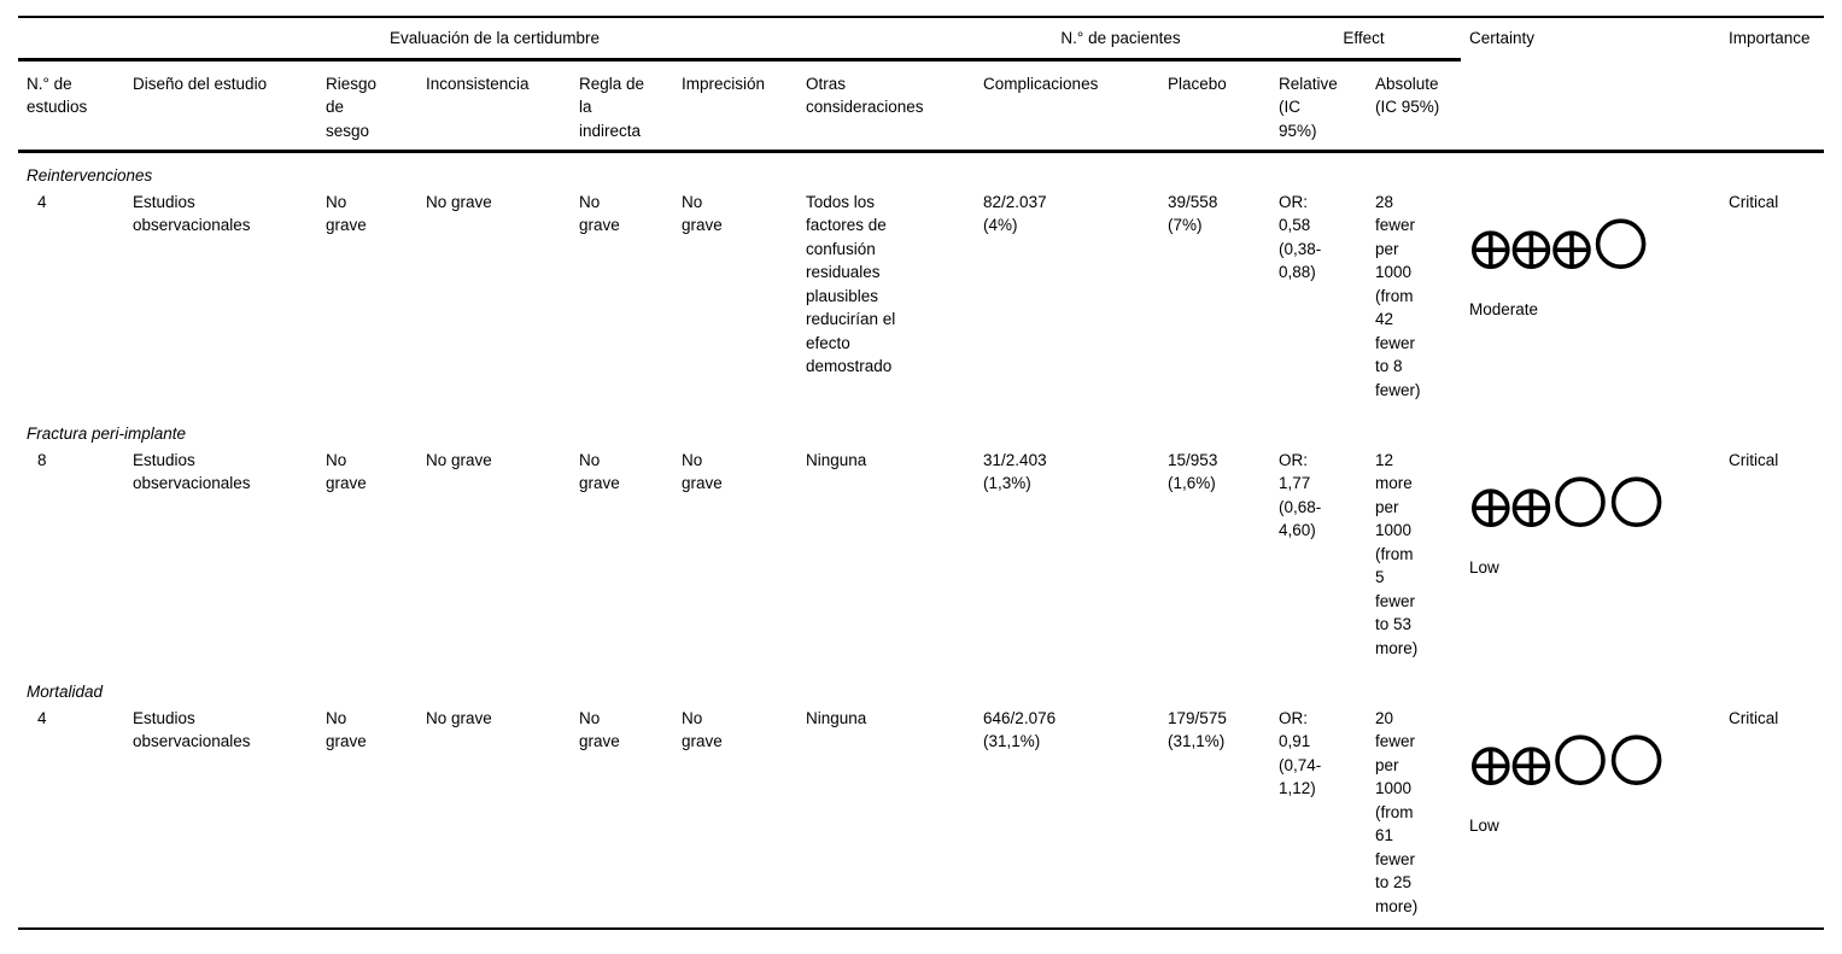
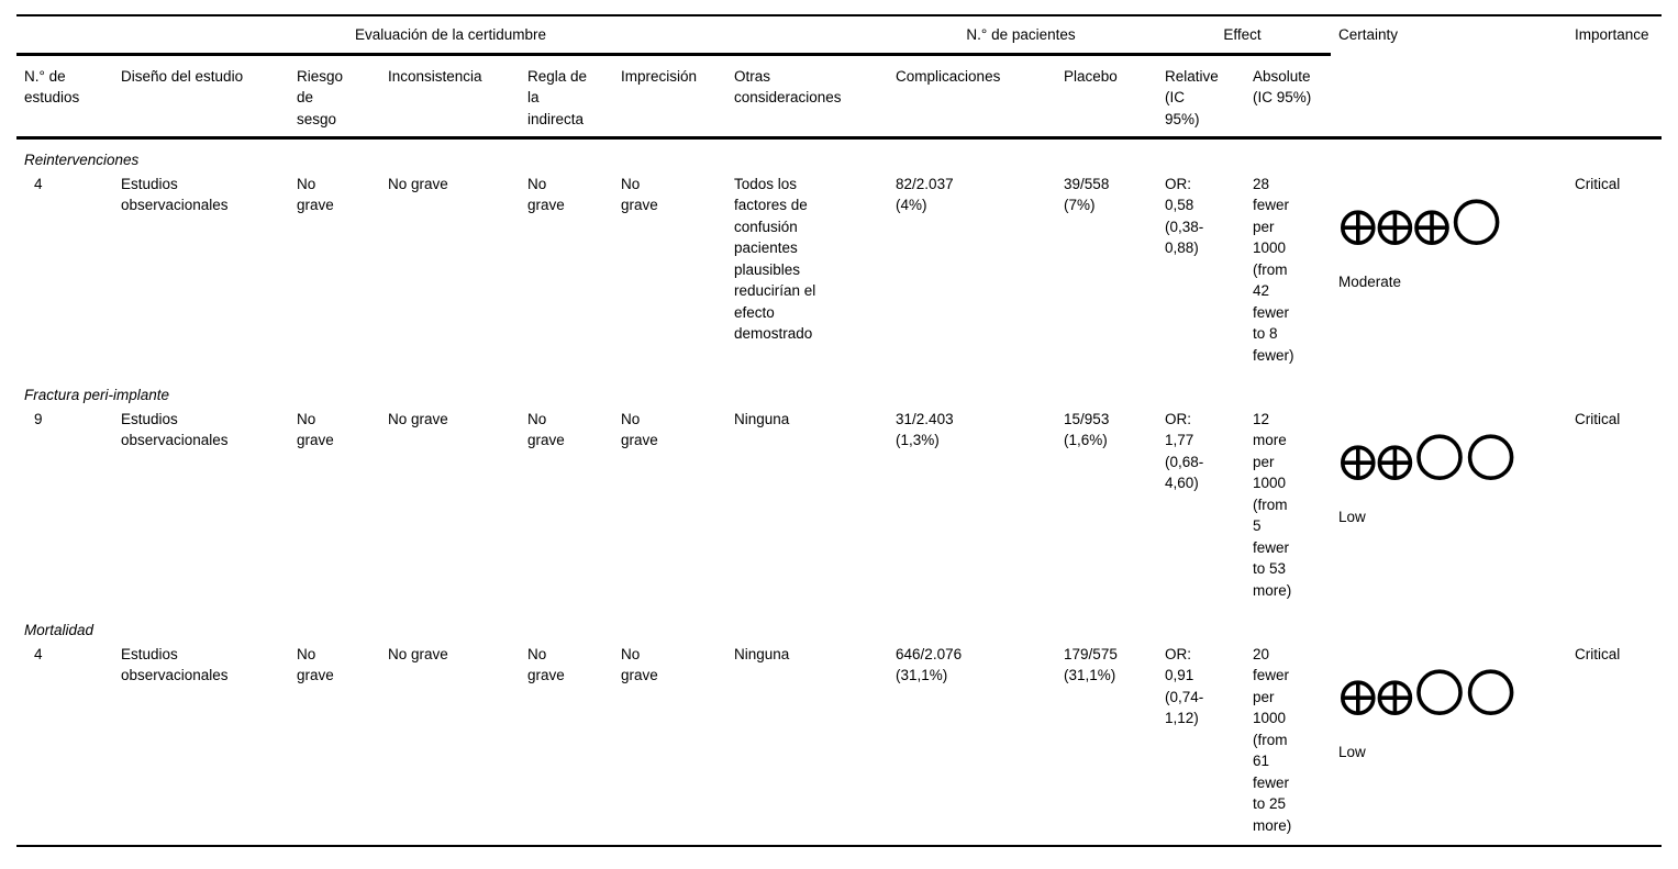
  Evaluación de la certidumbre	N.° de pacientes	Effect	Certainty	Importance
  N.° de estudios	Diseño del estudio	Riesgo de sesgo	Inconsistencia	Regla de la indirecta	Imprecisión	Otras consideraciones	Complicaciones	Placebo	Relative (IC 95%)	Absolute (IC 95%)
  Reintervenciones
- 4	Estudios observacionales	No grave	No grave	No grave	No grave	Todos los factores de confusión residuales plausibles reducirían el efecto demostrado	82/2.037 (4%)	39/558 (7%)	OR: 0,58 (0,38- 0,88)	28 fewer per 1000 (from 42 fewer to 8 fewer)	Moderate	Critical
+ 4	Estudios observacionales	No grave	No grave	No grave	No grave	Todos los factores de confusión pacientes plausibles reducirían el efecto demostrado	82/2.037 (4%)	39/558 (7%)	OR: 0,58 (0,38- 0,88)	28 fewer per 1000 (from 42 fewer to 8 fewer)	Moderate	Critical
  Fractura peri-implante
- 8	Estudios observacionales	No grave	No grave	No grave	No grave	Ninguna	31/2.403 (1,3%)	15/953 (1,6%)	OR: 1,77 (0,68- 4,60)	12 more per 1000 (from 5 fewer to 53 more)	Low	Critical
+ 9	Estudios observacionales	No grave	No grave	No grave	No grave	Ninguna	31/2.403 (1,3%)	15/953 (1,6%)	OR: 1,77 (0,68- 4,60)	12 more per 1000 (from 5 fewer to 53 more)	Low	Critical
  Mortalidad
  4	Estudios observacionales	No grave	No grave	No grave	No grave	Ninguna	646/2.076 (31,1%)	179/575 (31,1%)	OR: 0,91 (0,74- 1,12)	20 fewer per 1000 (from 61 fewer to 25 more)	Low	Critical
